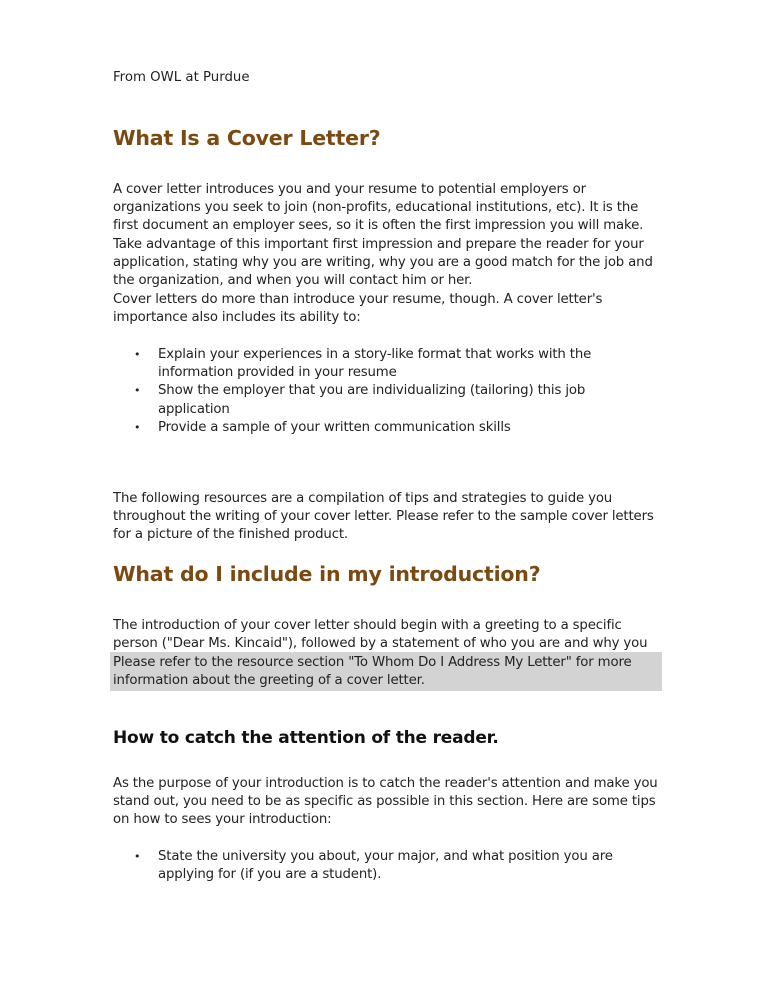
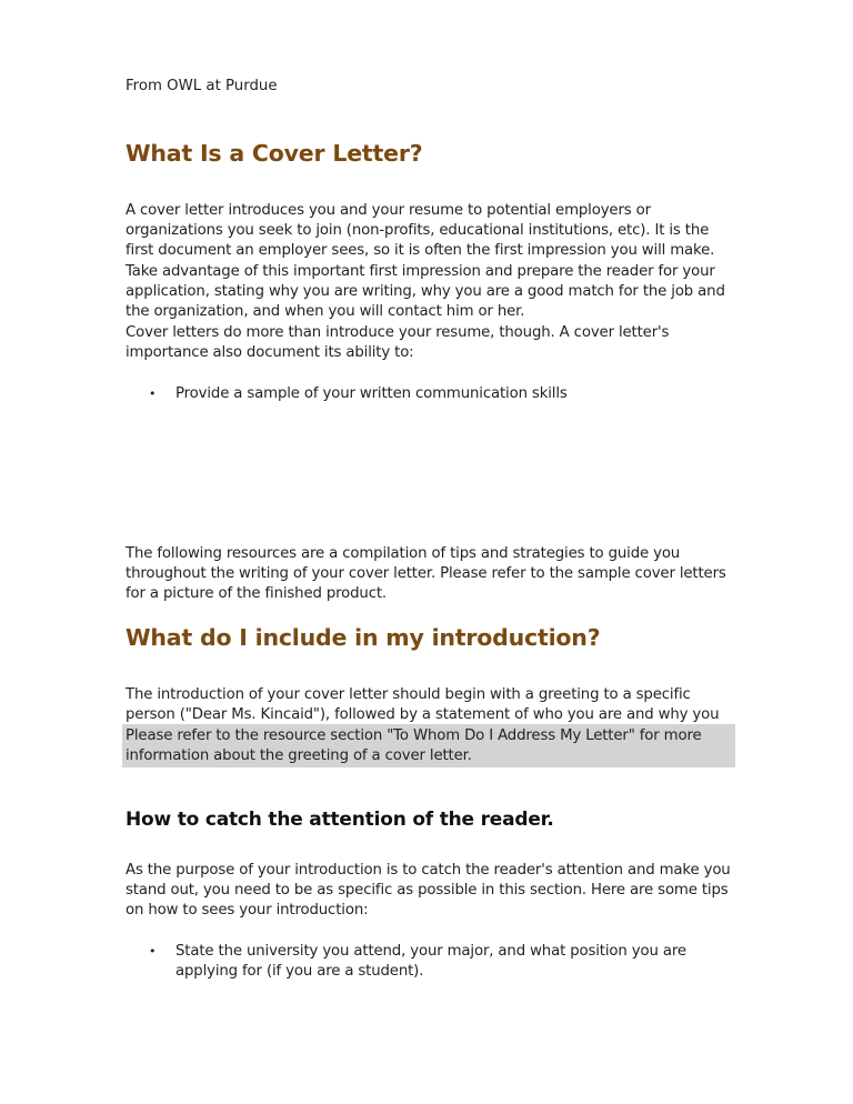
  From OWL at Purdue
  What Is a Cover Letter?
  A cover letter introduces you and your resume to potential employers or organizations you seek to join (non-profits, educational institutions, etc). It is the first document an employer sees, so it is often the first impression you will make. Take advantage of this important first impression and prepare the reader for your application, stating why you are writing, why you are a good match for the job and the organization, and when you will contact him or her.
- Cover letters do more than introduce your resume, though. A cover letter's importance also includes its ability to:
+ Cover letters do more than introduce your resume, though. A cover letter's importance also document its ability to:
- Explain your experiences in a story-like format that works with the information provided in your resume
- Show the employer that you are individualizing (tailoring) this job application
  Provide a sample of your written communication skills
  The following resources are a compilation of tips and strategies to guide you throughout the writing of your cover letter. Please refer to the sample cover letters for a picture of the finished product.
  What do I include in my introduction?
  The introduction of your cover letter should begin with a greeting to a specific person ("Dear Ms. Kincaid"), followed by a statement of who you are and why you
  Please refer to the resource section "To Whom Do I Address My Letter" for more information about the greeting of a cover letter.
  How to catch the attention of the reader.
  As the purpose of your introduction is to catch the reader's attention and make you stand out, you need to be as specific as possible in this section. Here are some tips on how to sees your introduction:
- State the university you about, your major, and what position you are applying for (if you are a student).
+ State the university you attend, your major, and what position you are applying for (if you are a student).
